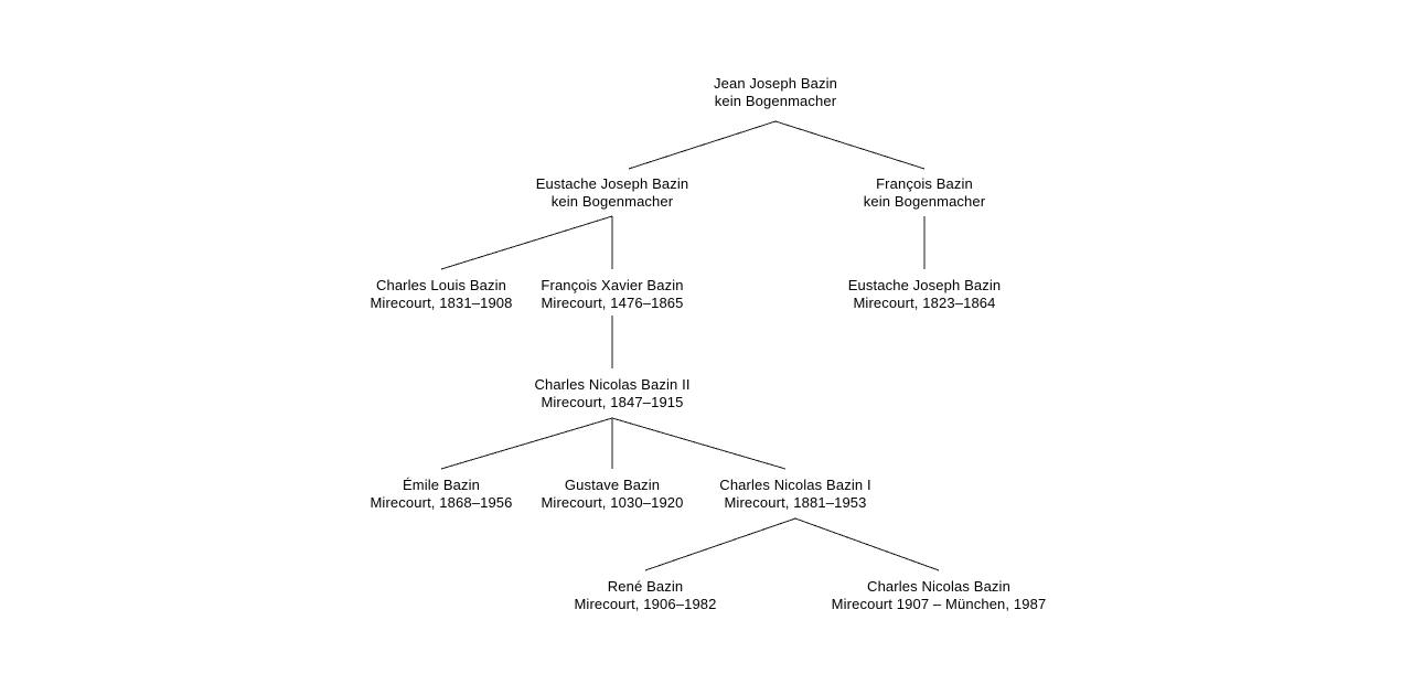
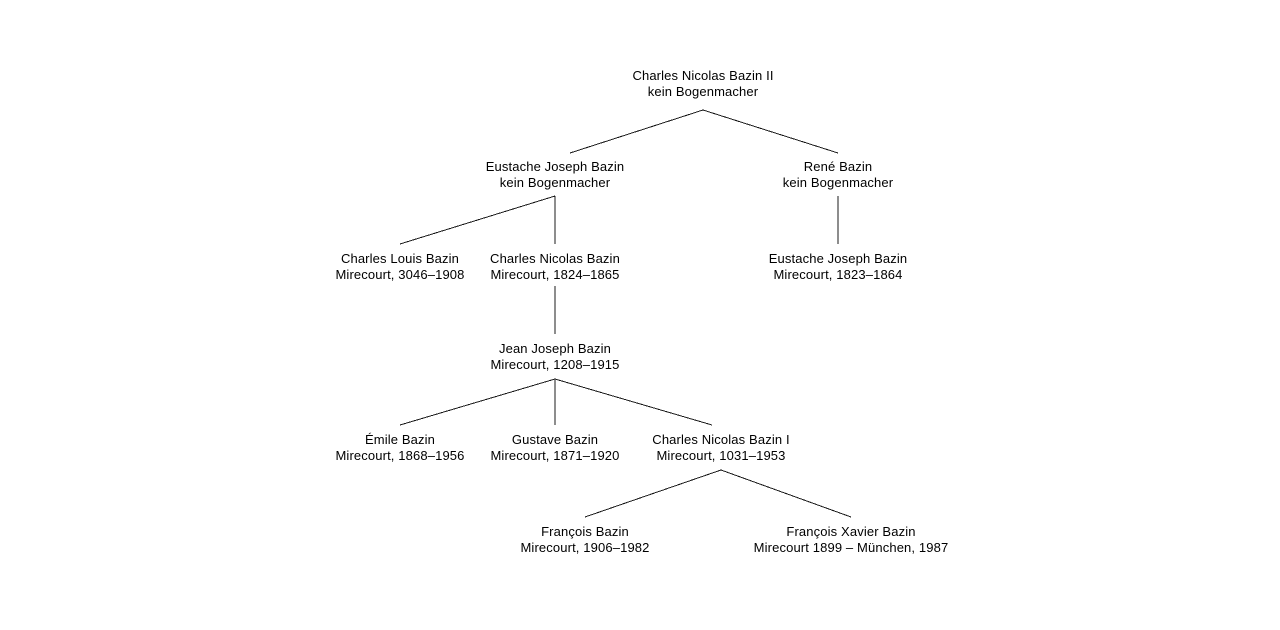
- Jean Joseph Bazin
+ Charles Nicolas Bazin II
  kein Bogenmacher
  Eustache Joseph Bazin
  kein Bogenmacher
- François Bazin
+ René Bazin
  kein Bogenmacher
  Charles Louis Bazin
- Mirecourt, 1831–1908
+ Mirecourt, 3046–1908
- François Xavier Bazin
+ Charles Nicolas Bazin
- Mirecourt, 1476–1865
+ Mirecourt, 1824–1865
  Eustache Joseph Bazin
  Mirecourt, 1823–1864
- Charles Nicolas Bazin II
+ Jean Joseph Bazin
- Mirecourt, 1847–1915
+ Mirecourt, 1208–1915
  Émile Bazin
  Mirecourt, 1868–1956
  Gustave Bazin
- Mirecourt, 1030–1920
+ Mirecourt, 1871–1920
  Charles Nicolas Bazin I
- Mirecourt, 1881–1953
+ Mirecourt, 1031–1953
- René Bazin
+ François Bazin
  Mirecourt, 1906–1982
- Charles Nicolas Bazin
+ François Xavier Bazin
- Mirecourt 1907 – München, 1987
+ Mirecourt 1899 – München, 1987
